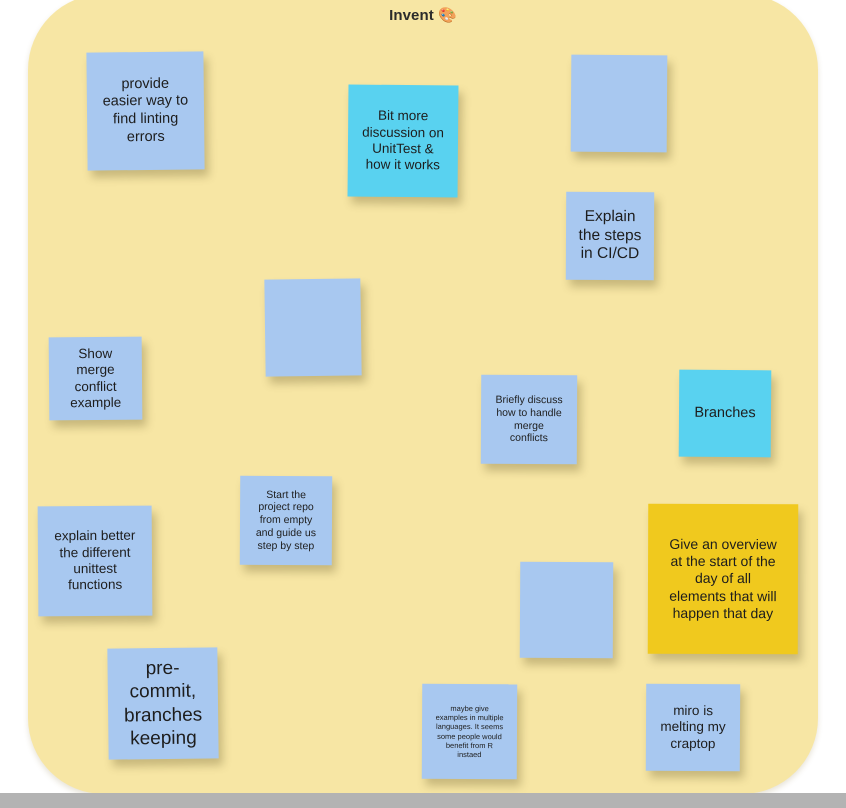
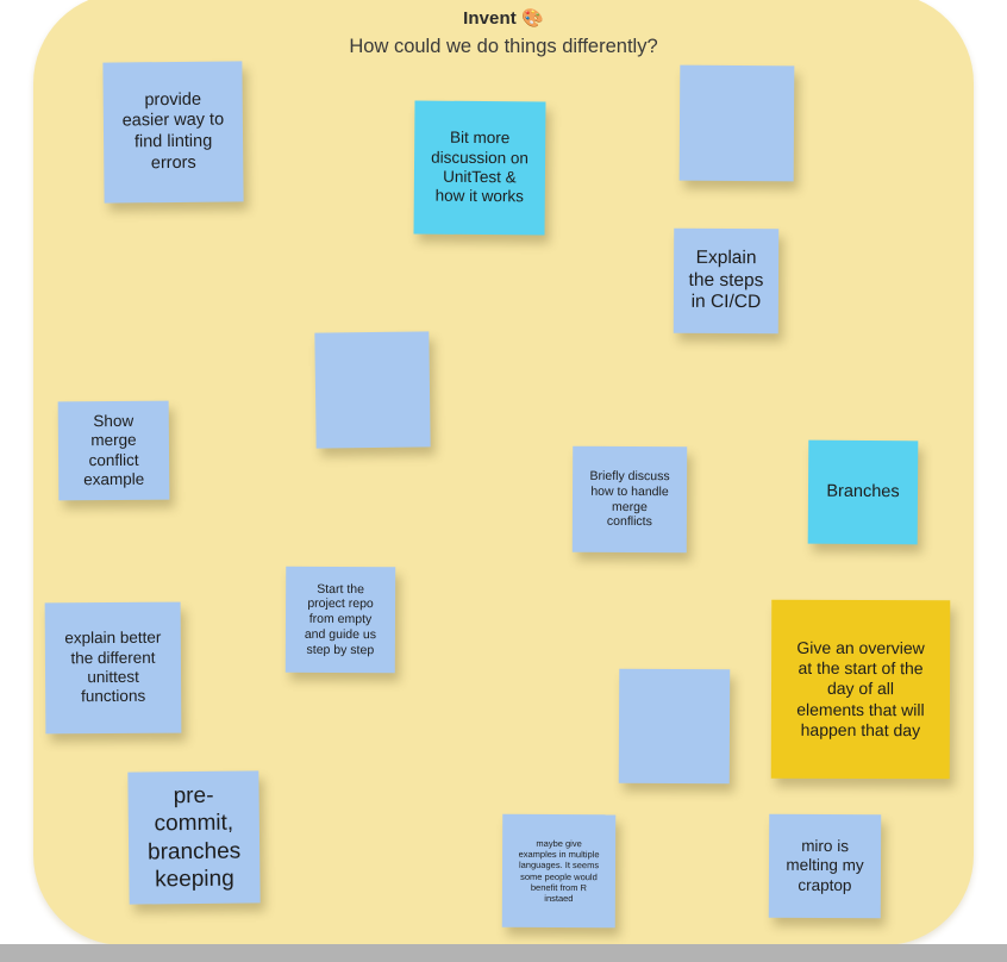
  Invent 🎨
+ How could we do things differently?
  provide
  easier way to
  find linting
  errors
  Bit more
  discussion on
  UnitTest &
  how it works
  Explain
  the steps
  in CI/CD
  Show
  merge
  conflict
  example
  Briefly discuss
  how to handle
  merge
  conflicts
  Branches
  Start the
  project repo
  from empty
  and guide us
  step by step
  explain better
  the different
  unittest
  functions
  Give an overview
  at the start of the
  day of all
  elements that will
  happen that day
  pre-
  commit,
  branches
  keeping
  maybe give
  examples in multiple
  languages. It seems
  some people would
  benefit from R
  instaed
  miro is
  melting my
  craptop
